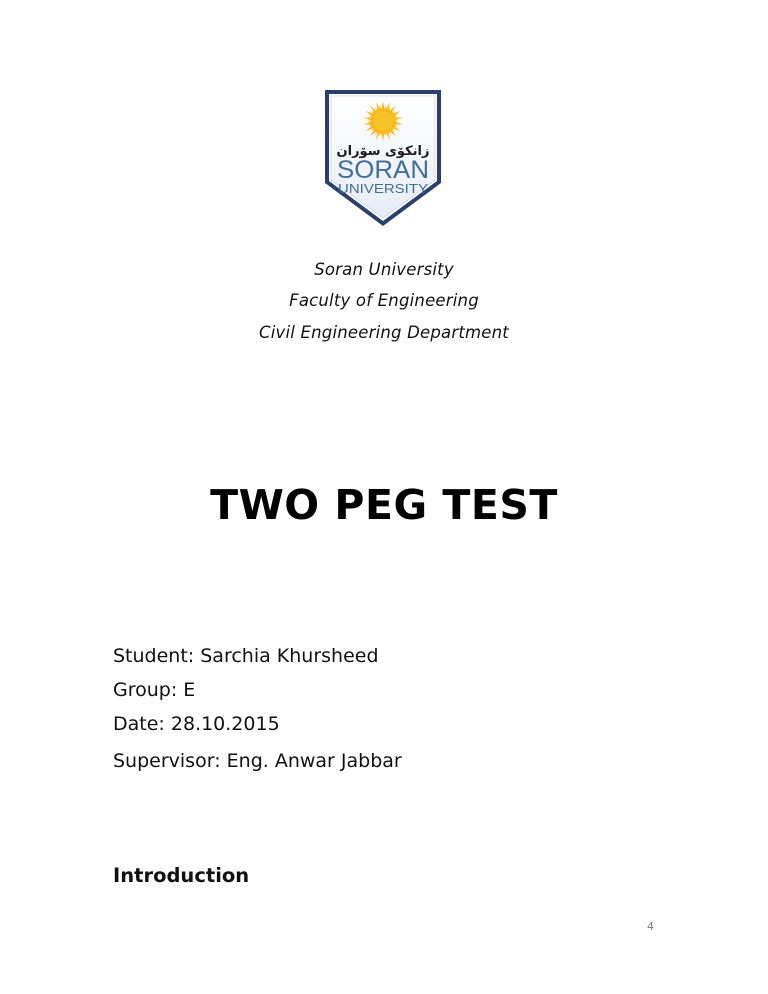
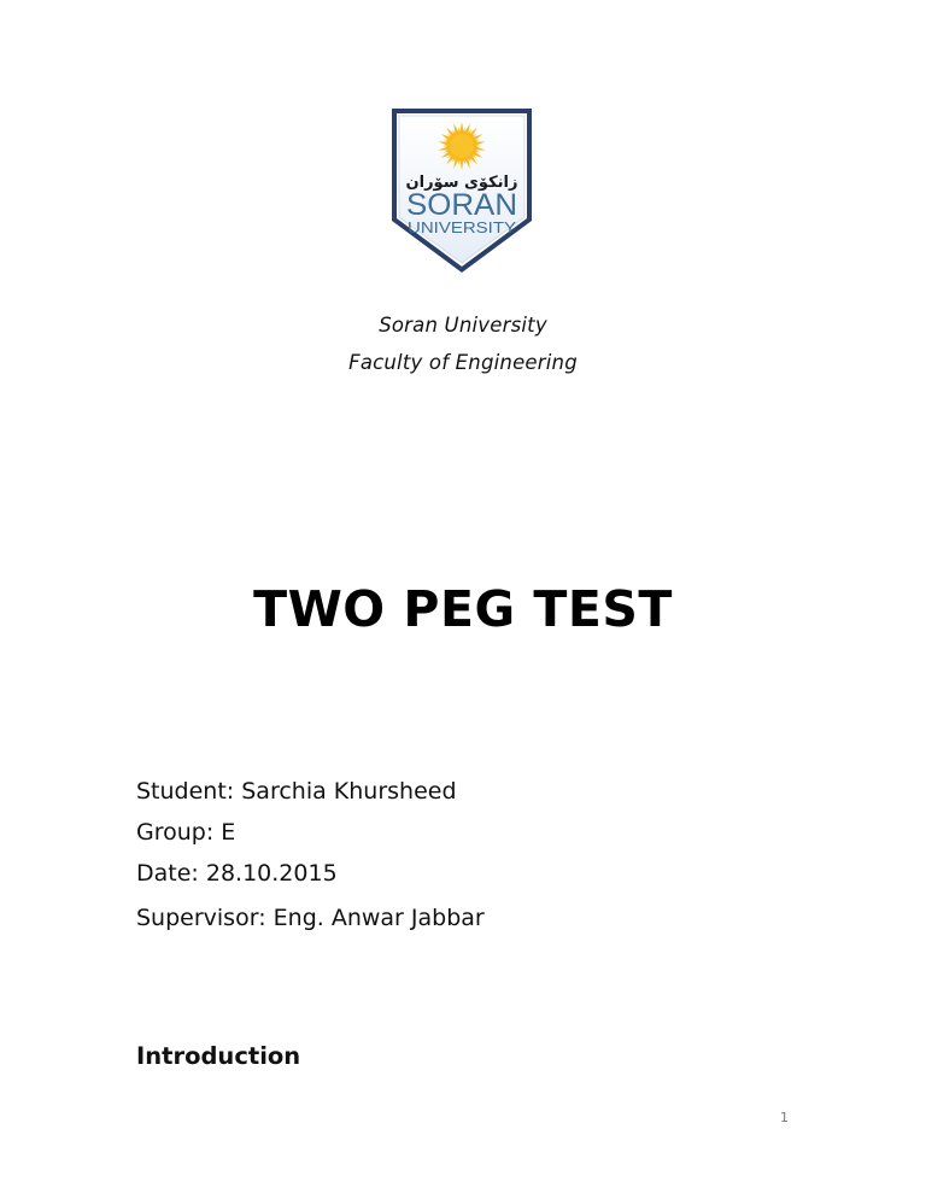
  زانكۆی سۆران
  SORAN
  UNIVERSITY
  Soran University
  Faculty of Engineering
- Civil Engineering Department
  TWO PEG TEST
  Student: Sarchia Khursheed
  Group: E
  Date: 28.10.2015
  Supervisor: Eng. Anwar Jabbar
  Introduction
- 4
+ 1
